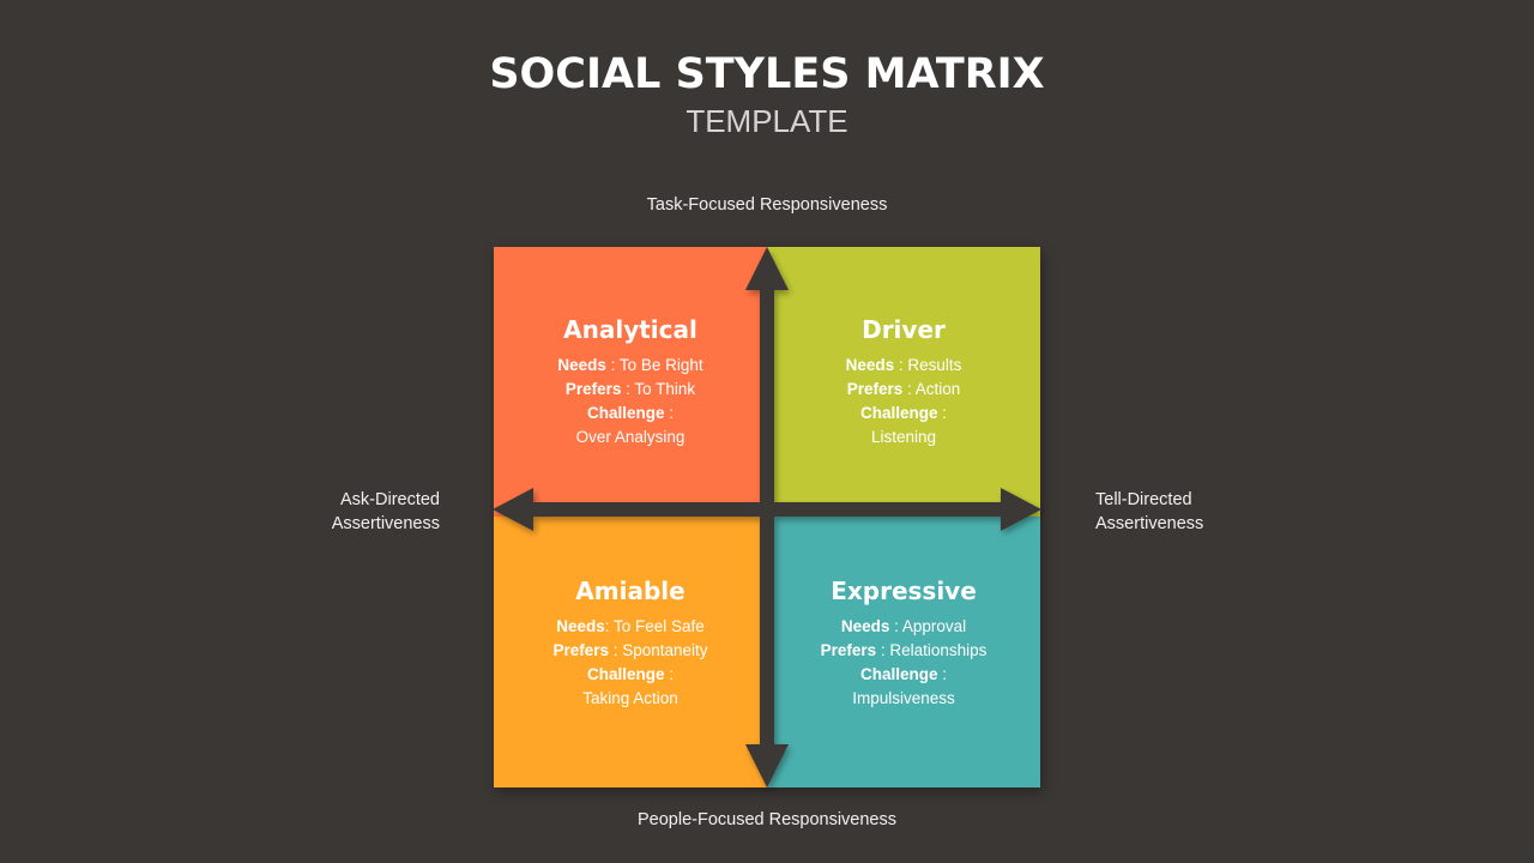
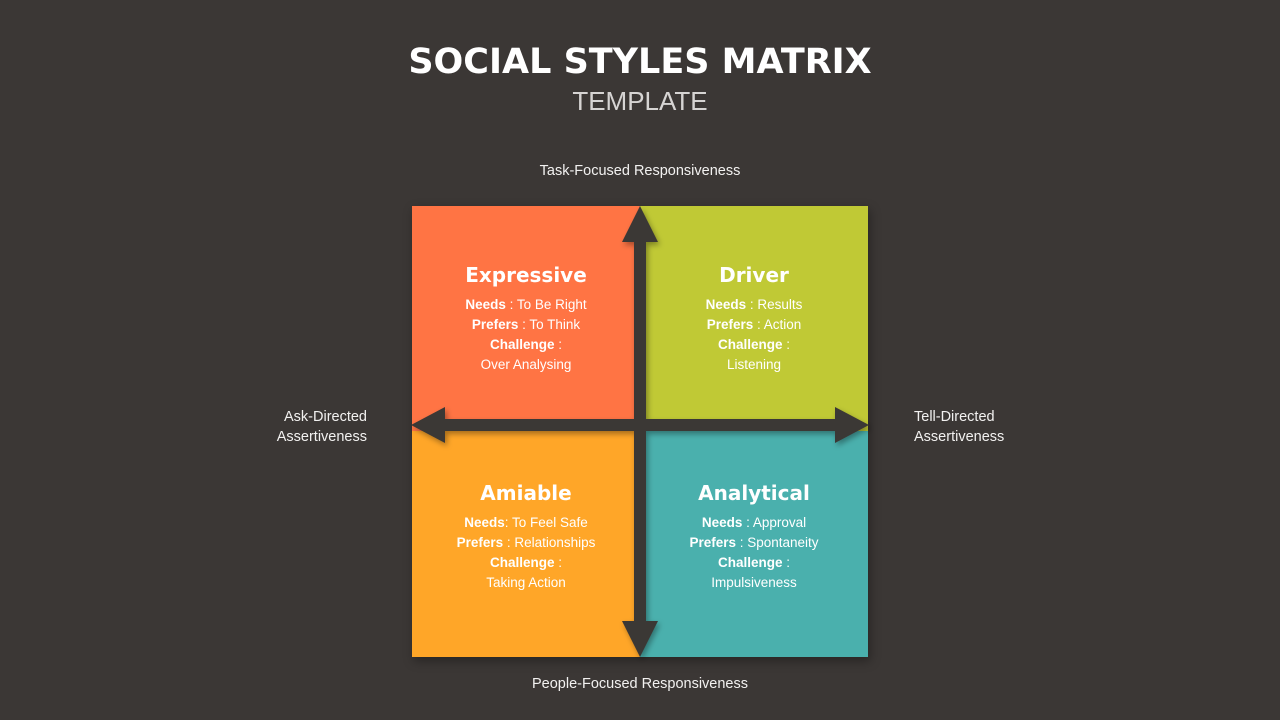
  SOCIAL STYLES MATRIX
  TEMPLATE
  Task-Focused Responsiveness
  People-Focused Responsiveness
  Ask-Directed
  Assertiveness
  Tell-Directed
  Assertiveness
- Analytical
+ Expressive
  Needs : To Be Right
  Prefers : To Think
  Challenge :
  Over Analysing
  Driver
  Needs : Results
  Prefers : Action
  Challenge :
  Listening
  Amiable
  Needs: To Feel Safe
- Prefers : Spontaneity
+ Prefers : Relationships
  Challenge :
  Taking Action
- Expressive
+ Analytical
  Needs : Approval
- Prefers : Relationships
+ Prefers : Spontaneity
  Challenge :
  Impulsiveness
